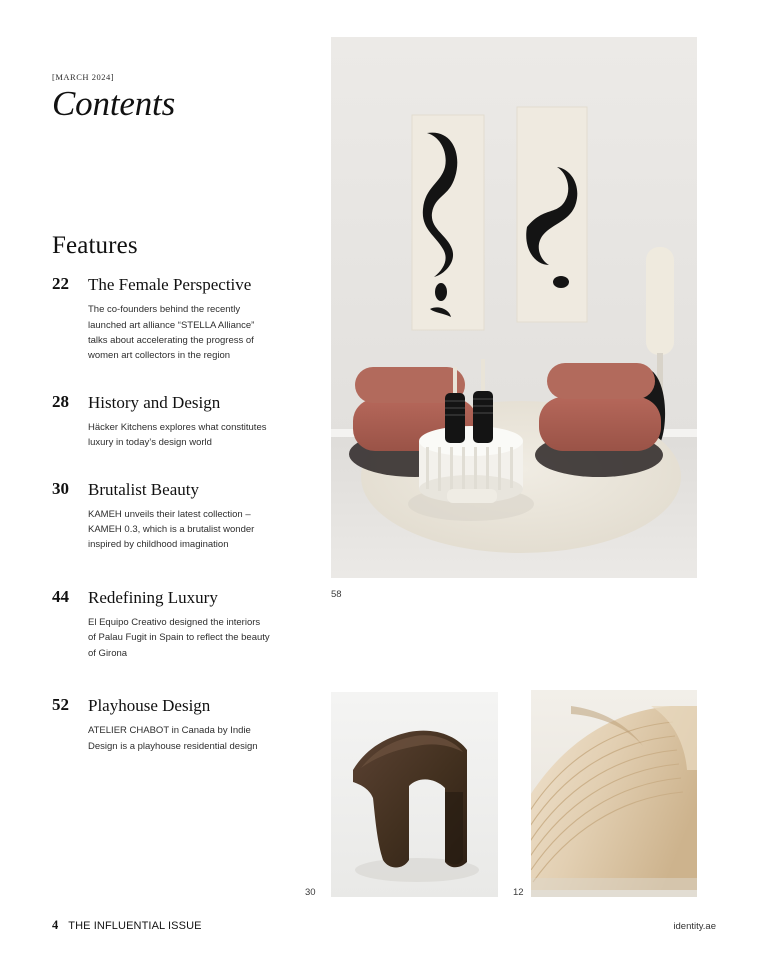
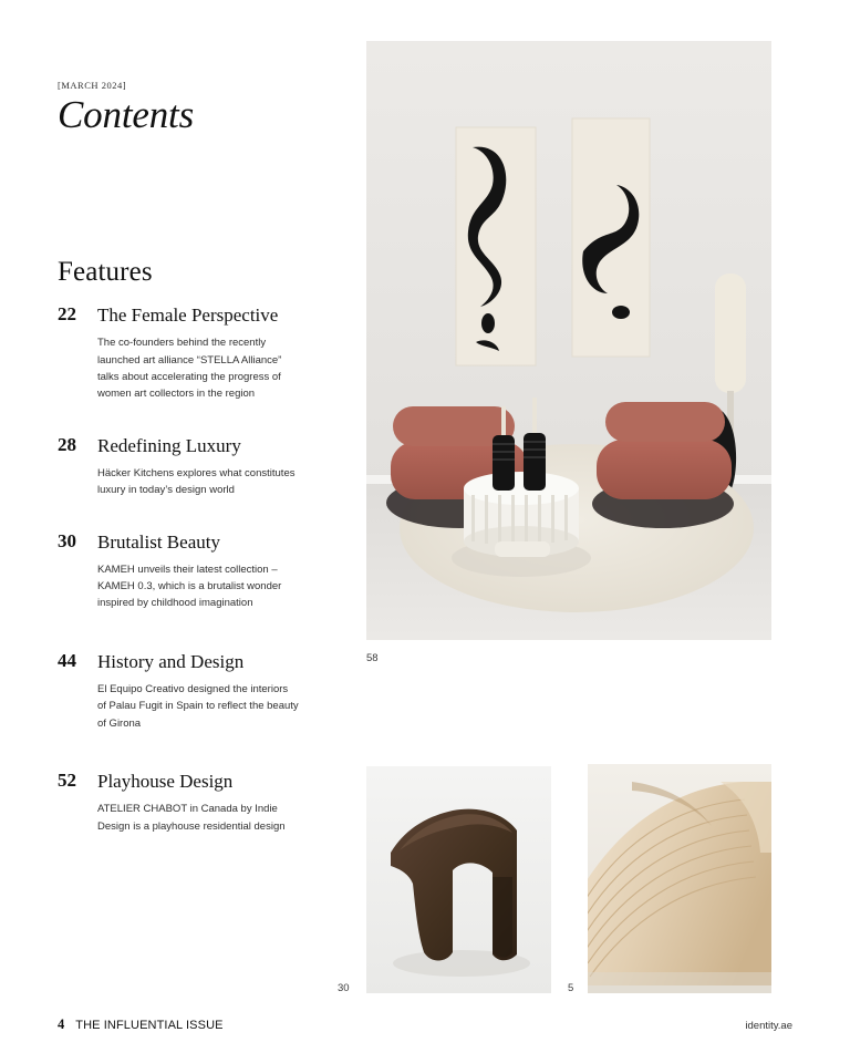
  [MARCH 2024]
  Contents
  Features
  22
  The Female Perspective
  The co-founders behind the recently launched art alliance “STELLA Alliance” talks about accelerating the progress of women art collectors in the region
  28
- History and Design
+ Redefining Luxury
  Häcker Kitchens explores what constitutes luxury in today’s design world
  30
  Brutalist Beauty
  KAMEH unveils their latest collection – KAMEH 0.3, which is a brutalist wonder inspired by childhood imagination
  44
- Redefining Luxury
+ History and Design
  El Equipo Creativo designed the interiors of Palau Fugit in Spain to reflect the beauty of Girona
  52
  Playhouse Design
  ATELIER CHABOT in Canada by Indie Design is a playhouse residential design
  58
  30
- 12
+ 5
  4
  THE INFLUENTIAL ISSUE
  identity.ae
